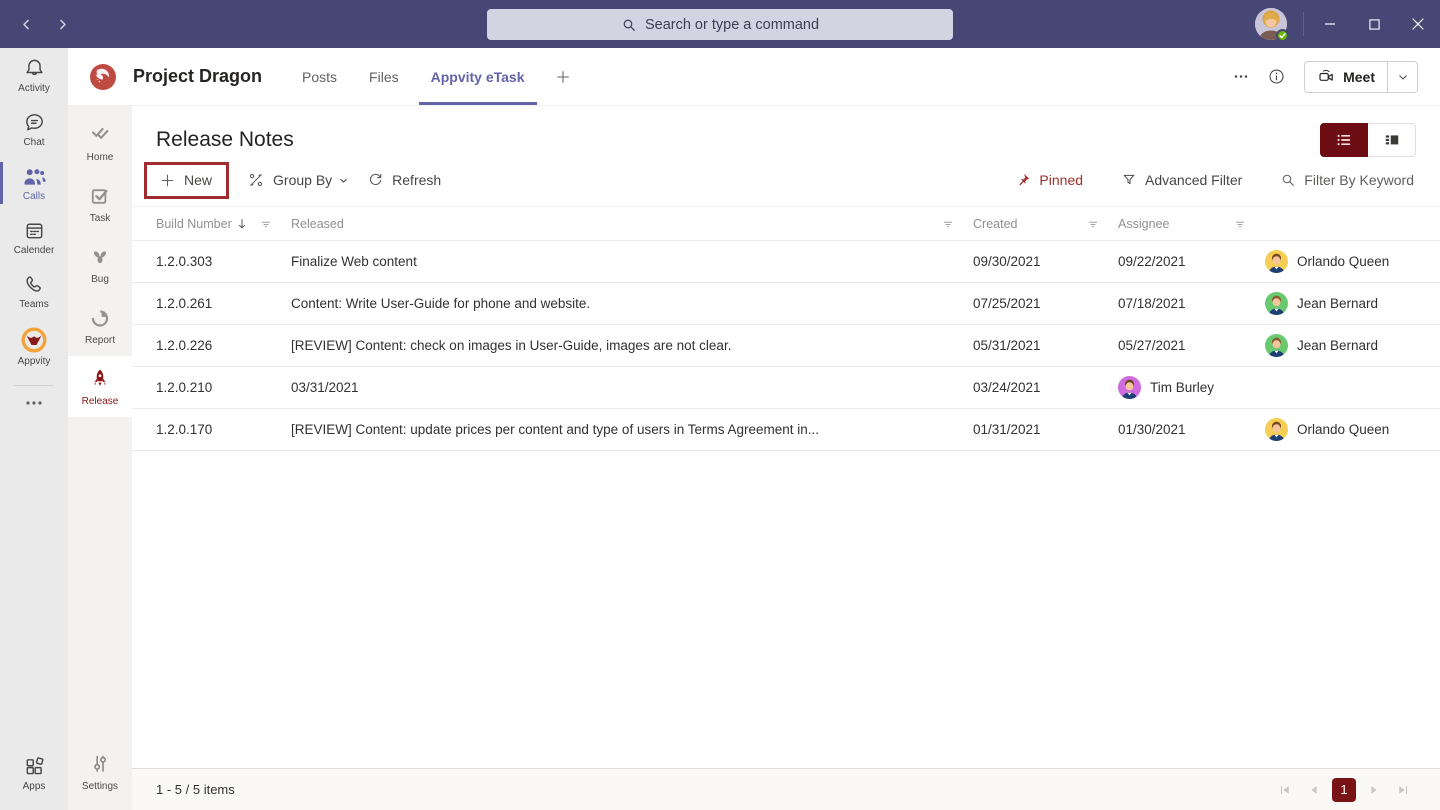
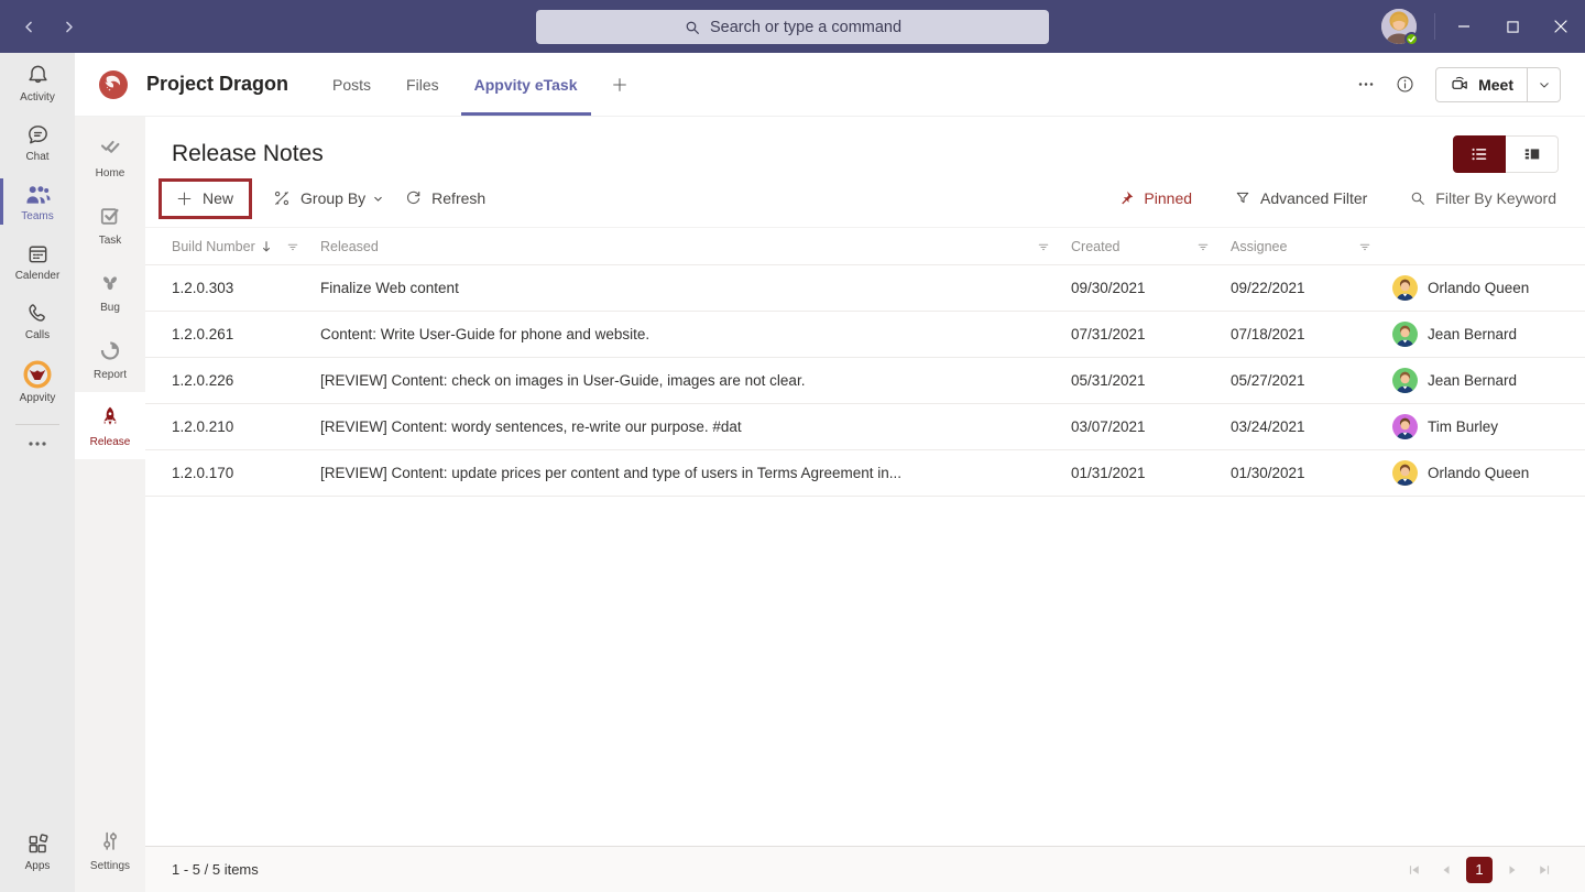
  Search or type a command
  Activity
  Chat
- Calls
+ Teams
  Calender
- Teams
+ Calls
  Appvity
  Apps
  Project Dragon
  Posts
  Files
  Appvity eTask
  Meet
  Home
  Task
  Bug
  Report
  Release
  Settings
  Release Notes
  New
  Group By
  Refresh
  Pinned
  Advanced Filter
  Filter By Keyword
  Build Number
  Released
  Created
  Assignee
  1.2.0.303
  Finalize Web content
  09/30/2021
  09/22/2021
  Orlando Queen
  1.2.0.261
  Content: Write User-Guide for phone and website.
- 07/25/2021
+ 07/31/2021
  07/18/2021
  Jean Bernard
  1.2.0.226
  [REVIEW] Content: check on images in User-Guide, images are not clear.
  05/31/2021
  05/27/2021
  Jean Bernard
  1.2.0.210
+ [REVIEW] Content: wordy sentences, re-write our purpose. #dat
- 03/31/2021
+ 03/07/2021
  03/24/2021
  Tim Burley
  1.2.0.170
  [REVIEW] Content: update prices per content and type of users in Terms Agreement in...
  01/31/2021
  01/30/2021
  Orlando Queen
  1 - 5 / 5 items
  1
